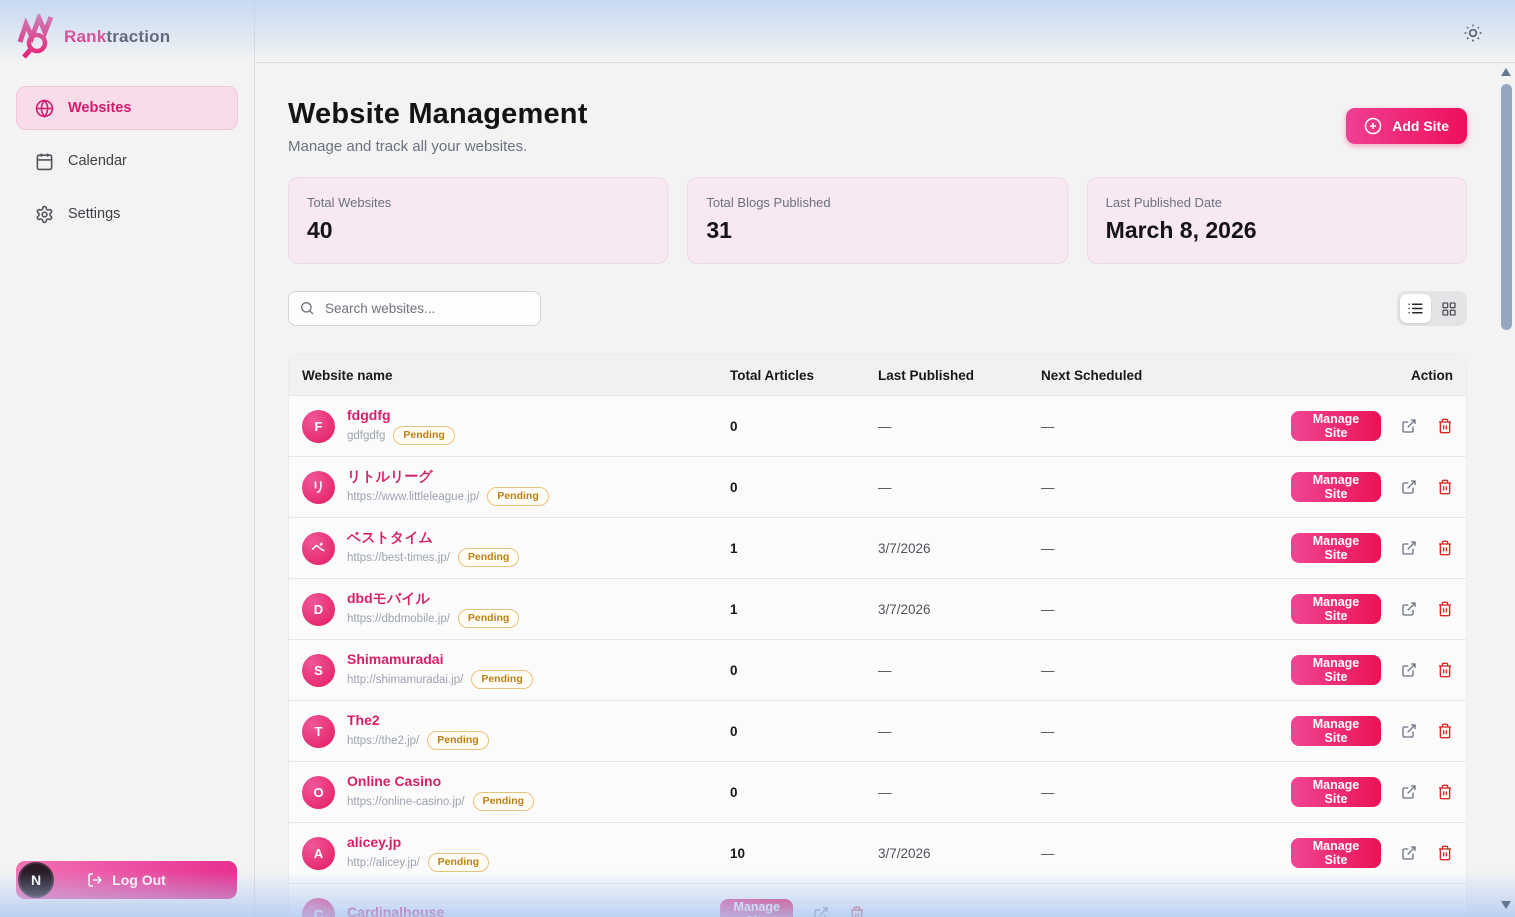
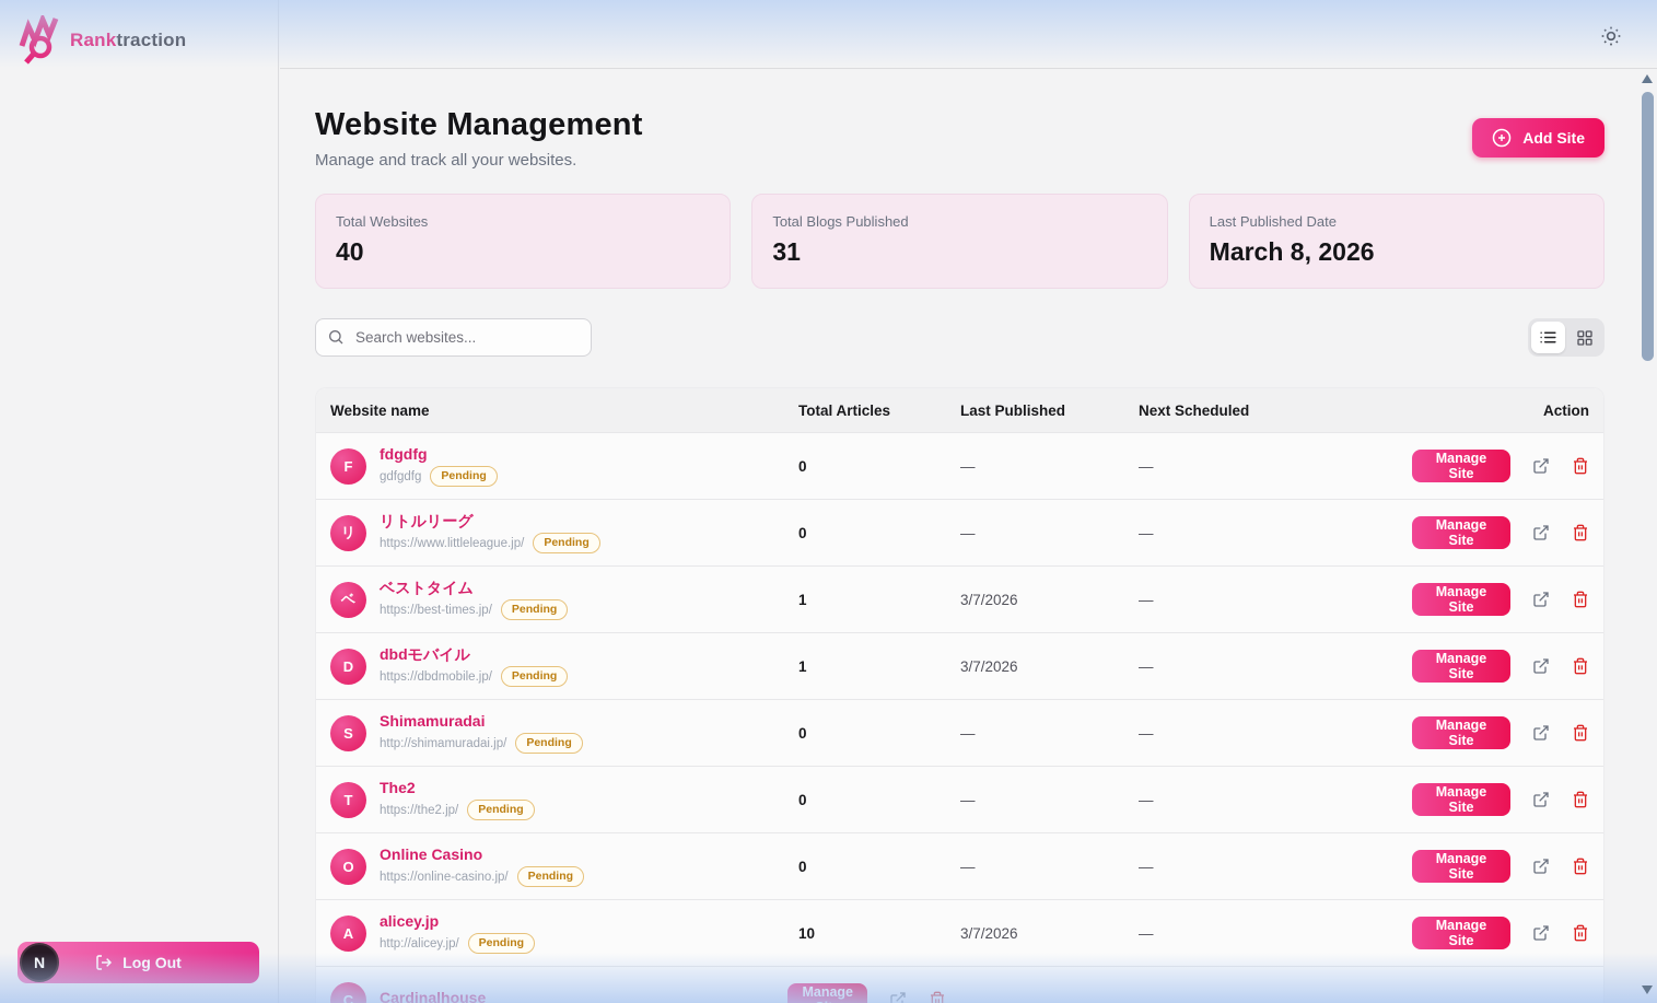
- Websites
- Calendar
- Settings
  Website Management
  Manage and track all your websites.
  Add Site
  Total Websites
  40
  Total Blogs Published
  31
  Last Published Date
  March 8, 2026
  Search websites...
  Website name
  Total Articles
  Last Published
  Next Scheduled
  Action
  F
  fdgdfg
  gdfgdfg
  Pending
  0
  —
  —
  Manage Site
  リ
  リトルリーグ
  https://www.littleleague.jp/
  Pending
  0
  —
  —
  Manage Site
  ベ
  ベストタイム
  https://best-times.jp/
  Pending
  1
  3/7/2026
  —
  Manage Site
  D
  dbdモバイル
  https://dbdmobile.jp/
  Pending
  1
  3/7/2026
  —
  Manage Site
  S
  Shimamuradai
  http://shimamuradai.jp/
  Pending
  0
  —
  —
  Manage Site
  T
  The2
  https://the2.jp/
  Pending
  0
  —
  —
  Manage Site
  O
  Online Casino
  https://online-casino.jp/
  Pending
  0
  —
  —
  Manage Site
  A
  alicey.jp
  http://alicey.jp/
  Pending
  10
  3/7/2026
  —
  Manage Site
